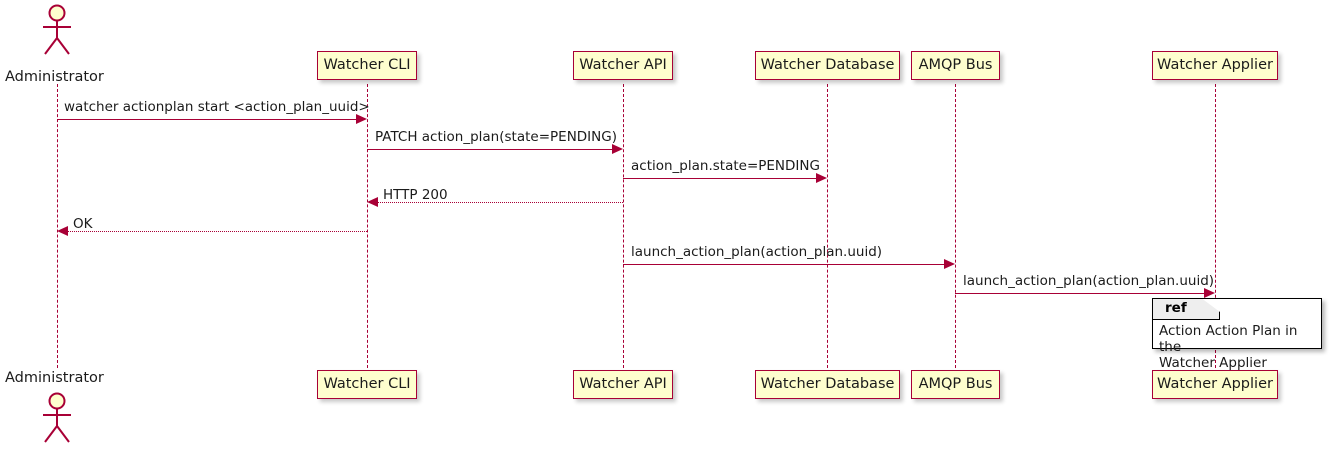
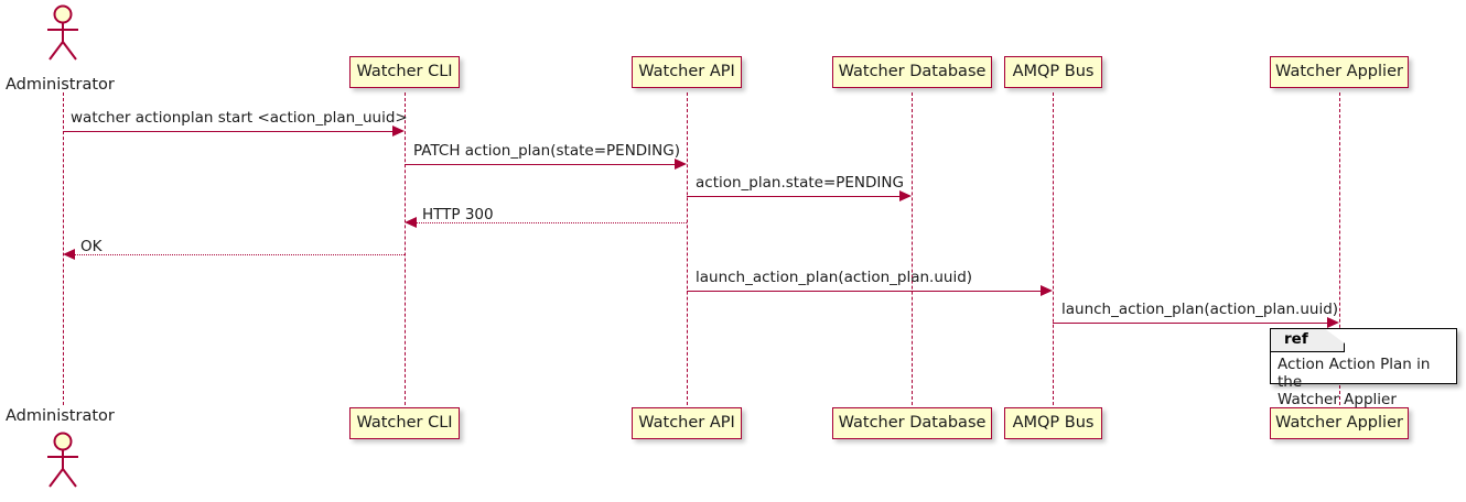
  Administrator
  Administrator
  Watcher CLI
  Watcher API
  Watcher Database
  AMQP Bus
  Watcher Applier
  Watcher CLI
  Watcher API
  Watcher Database
  AMQP Bus
  Watcher Applier
  watcher actionplan start <action_plan_uuid>
  PATCH action_plan(state=PENDING)
  action_plan.state=PENDING
- HTTP 200
+ HTTP 300
  OK
  launch_action_plan(action_plan.uuid)
  launch_action_plan(action_plan.uuid)
  ref
  Action Action Plan in the
  Watcher Applier
